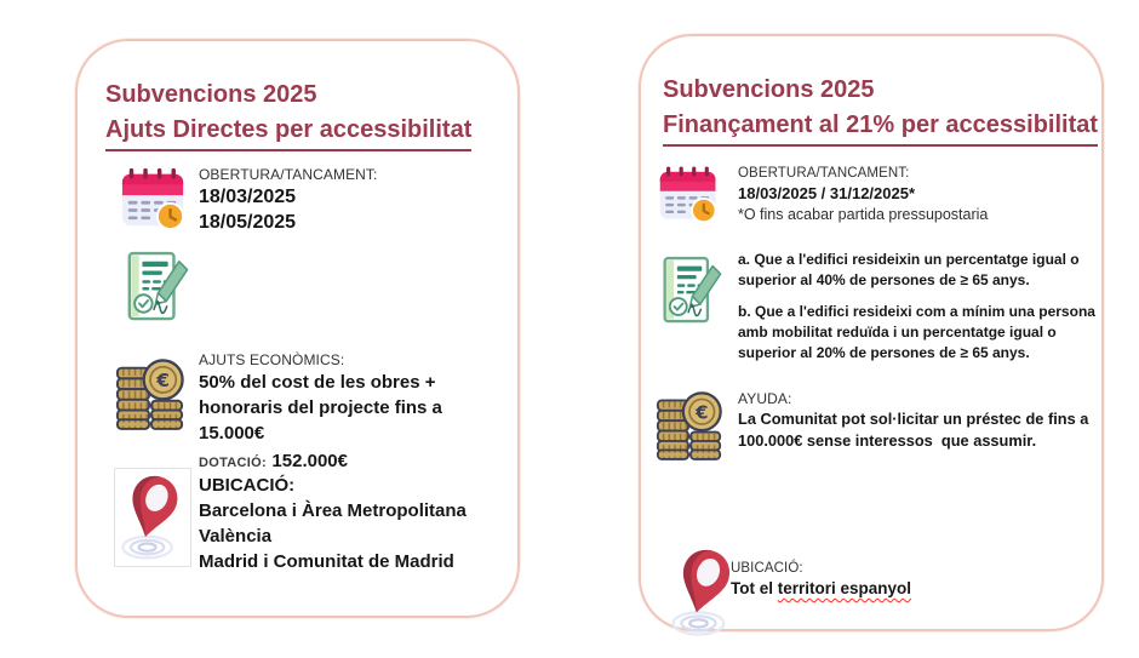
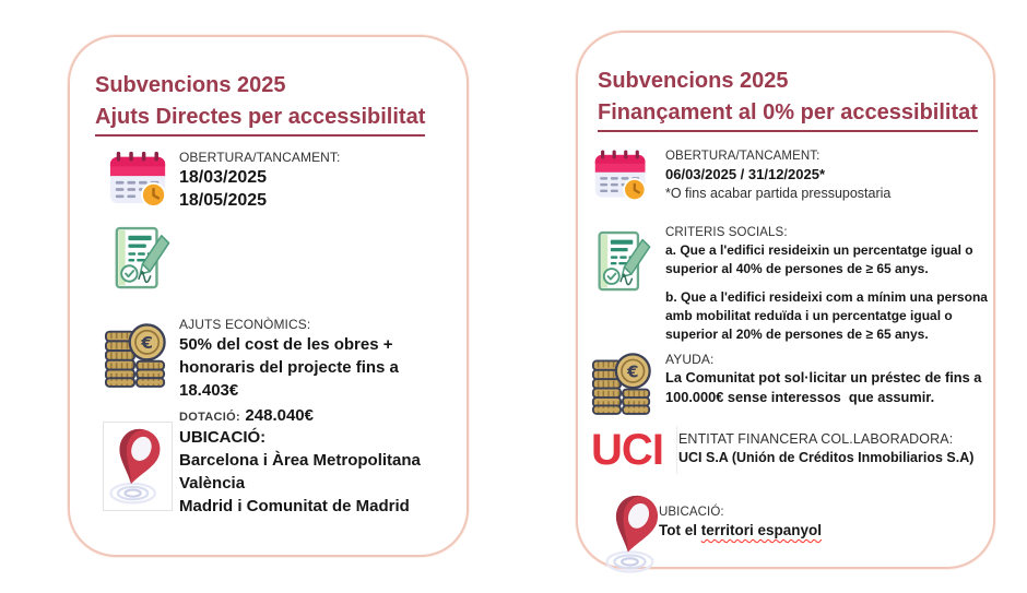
  Subvencions 2025
  Ajuts Directes per accessibilitat
  OBERTURA/TANCAMENT:
  18/03/2025
  18/05/2025
  €
  AJUTS ECONÒMICS:
- 50% del cost de les obres + honoraris del projecte fins a 15.000€
+ 50% del cost de les obres + honoraris del projecte fins a 18.403€
- DOTACIÓ: 152.000€
+ DOTACIÓ: 248.040€
  UBICACIÓ:
  Barcelona i Àrea Metropolitana
  València
  Madrid i Comunitat de Madrid
  Subvencions 2025
- Finançament al 21% per accessibilitat
+ Finançament al 0% per accessibilitat
  OBERTURA/TANCAMENT:
- 18/03/2025 / 31/12/2025*
+ 06/03/2025 / 31/12/2025*
  *O fins acabar partida pressupostaria
+ CRITERIS SOCIALS:
  a. Que a l'edifici resideixin un percentatge igual o superior al 40% de persones de ≥ 65 anys.
  b. Que a l'edifici resideixi com a mínim una persona amb mobilitat reduïda i un percentatge igual o superior al 20% de persones de ≥ 65 anys.
  €
  AYUDA:
  La Comunitat pot sol·licitar un préstec de fins a 100.000€ sense interessos que assumir.
+ UCI
+ ENTITAT FINANCERA COL.LABORADORA:
+ UCI S.A (Unión de Créditos Inmobiliarios S.A)
  UBICACIÓ:
  Tot el territori espanyol
